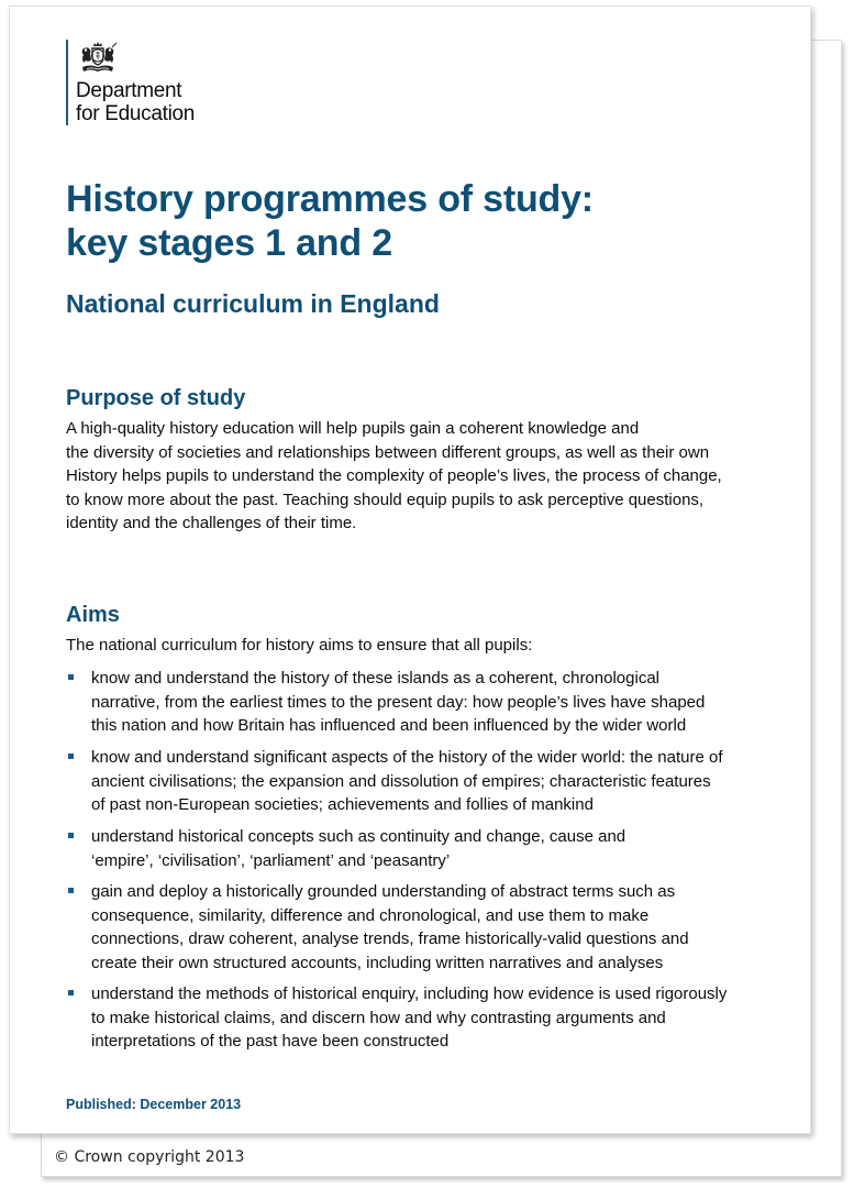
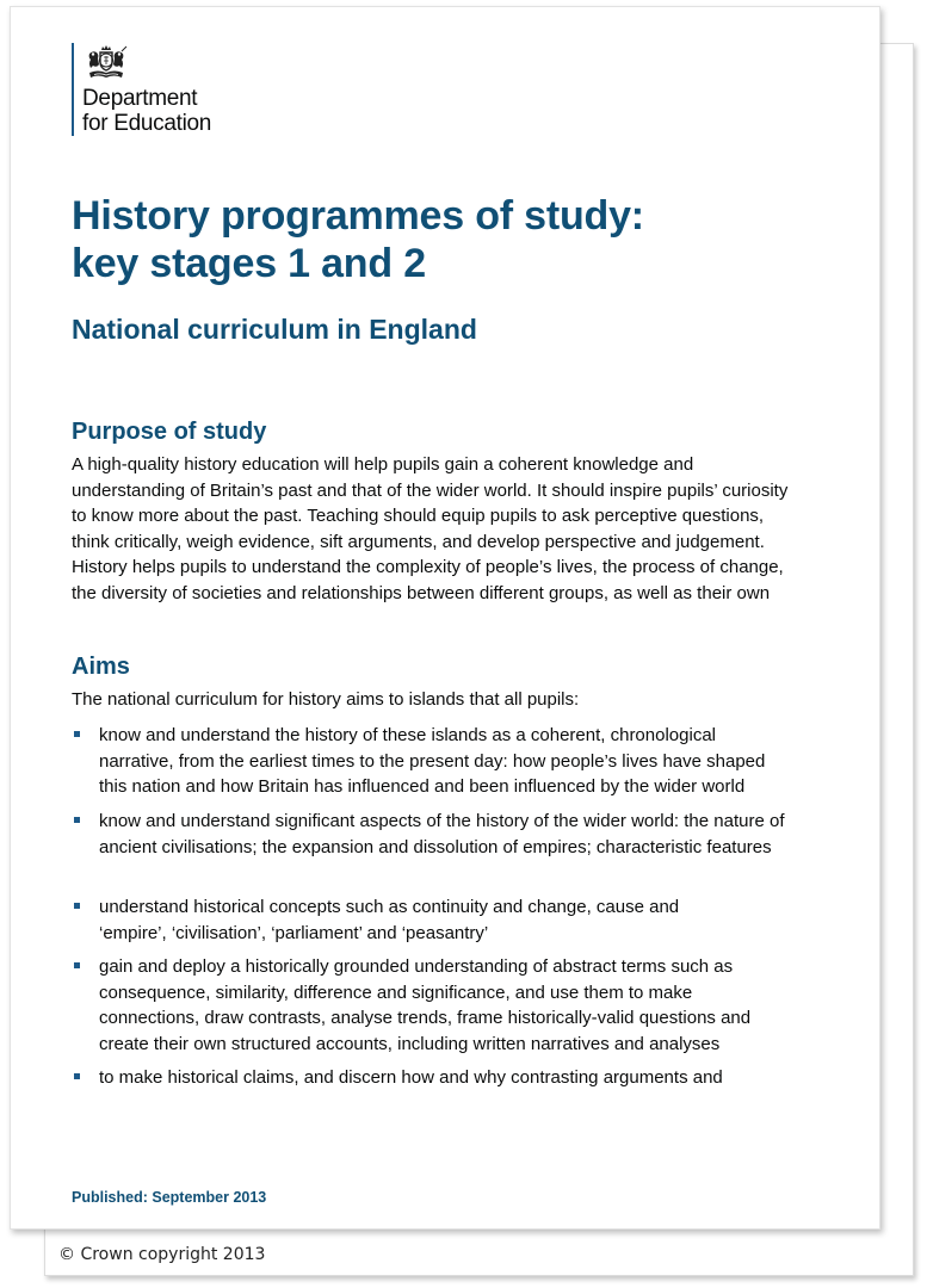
  © Crown copyright 2013
  Department
  for Education
  History programmes of study:
  key stages 1 and 2
  National curriculum in England
  Purpose of study
  A high-quality history education will help pupils gain a coherent knowledge and
+ understanding of Britain’s past and that of the wider world. It should inspire pupils’ curiosity
- the diversity of societies and relationships between different groups, as well as their own
+ to know more about the past. Teaching should equip pupils to ask perceptive questions,
+ think critically, weigh evidence, sift arguments, and develop perspective and judgement.
  History helps pupils to understand the complexity of people’s lives, the process of change,
- to know more about the past. Teaching should equip pupils to ask perceptive questions,
+ the diversity of societies and relationships between different groups, as well as their own
- identity and the challenges of their time.
  Aims
- The national curriculum for history aims to ensure that all pupils:
+ The national curriculum for history aims to islands that all pupils:
  know and understand the history of these islands as a coherent, chronological
  narrative, from the earliest times to the present day: how people’s lives have shaped
  this nation and how Britain has influenced and been influenced by the wider world
  know and understand significant aspects of the history of the wider world: the nature of
  ancient civilisations; the expansion and dissolution of empires; characteristic features
- of past non-European societies; achievements and follies of mankind
  understand historical concepts such as continuity and change, cause and
  ‘empire’, ‘civilisation’, ‘parliament’ and ‘peasantry’
  gain and deploy a historically grounded understanding of abstract terms such as
- consequence, similarity, difference and chronological, and use them to make
+ consequence, similarity, difference and significance, and use them to make
- connections, draw coherent, analyse trends, frame historically-valid questions and
+ connections, draw contrasts, analyse trends, frame historically-valid questions and
  create their own structured accounts, including written narratives and analyses
- understand the methods of historical enquiry, including how evidence is used rigorously
  to make historical claims, and discern how and why contrasting arguments and
- interpretations of the past have been constructed
- Published: December 2013
+ Published: September 2013
